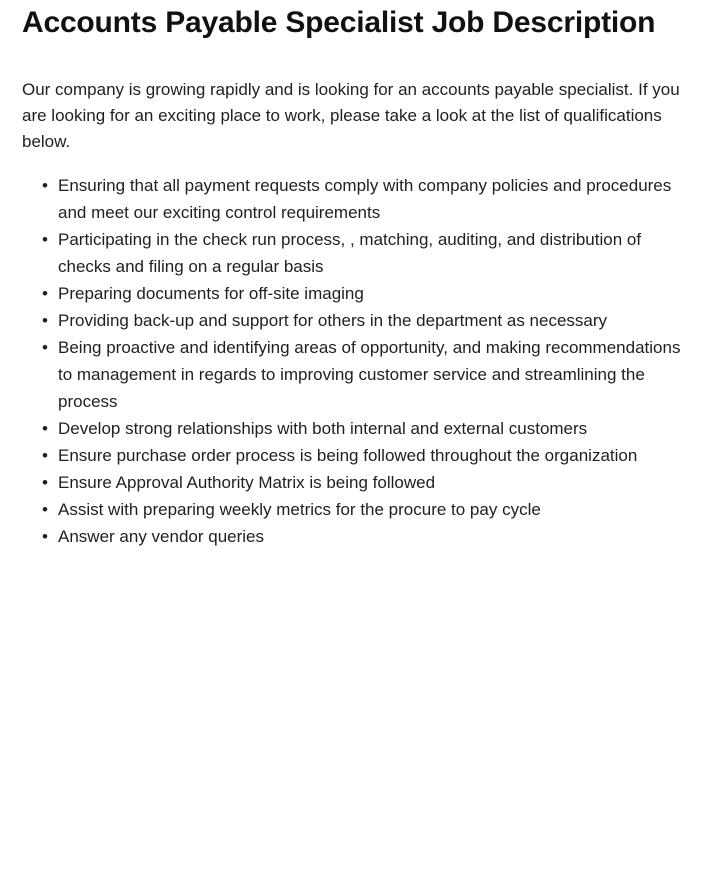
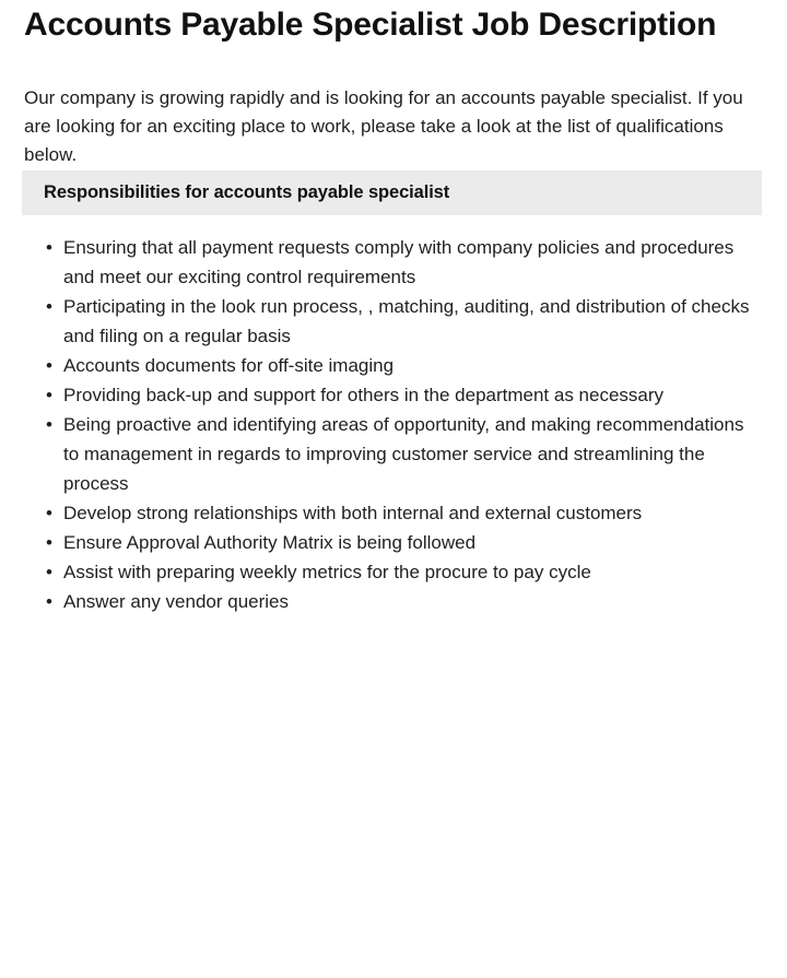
  Accounts Payable Specialist Job Description
  Our company is growing rapidly and is looking for an accounts payable specialist. If you are looking for an exciting place to work, please take a look at the list of qualifications below.
+ Responsibilities for accounts payable specialist
  Ensuring that all payment requests comply with company policies and procedures and meet our exciting control requirements
- Participating in the check run process, , matching, auditing, and distribution of checks and filing on a regular basis
+ Participating in the look run process, , matching, auditing, and distribution of checks and filing on a regular basis
- Preparing documents for off-site imaging
+ Accounts documents for off-site imaging
  Providing back-up and support for others in the department as necessary
  Being proactive and identifying areas of opportunity, and making recommendations to management in regards to improving customer service and streamlining the process
  Develop strong relationships with both internal and external customers
- Ensure purchase order process is being followed throughout the organization
  Ensure Approval Authority Matrix is being followed
  Assist with preparing weekly metrics for the procure to pay cycle
  Answer any vendor queries
